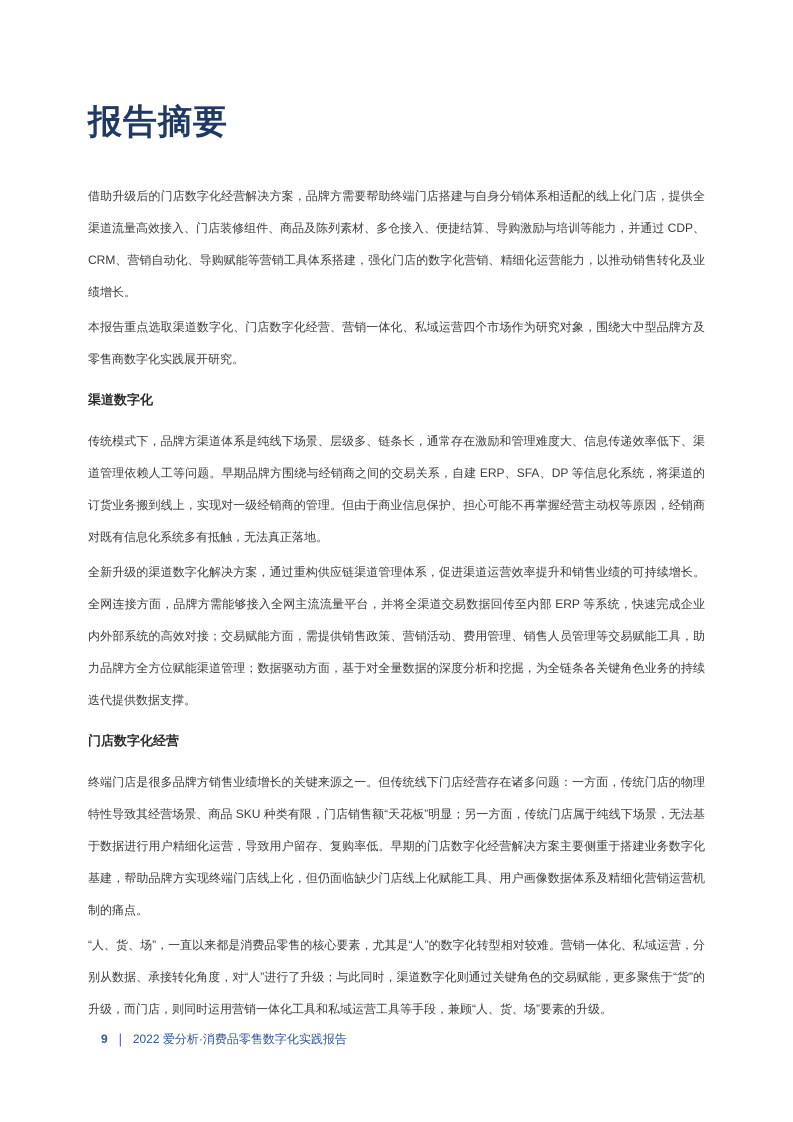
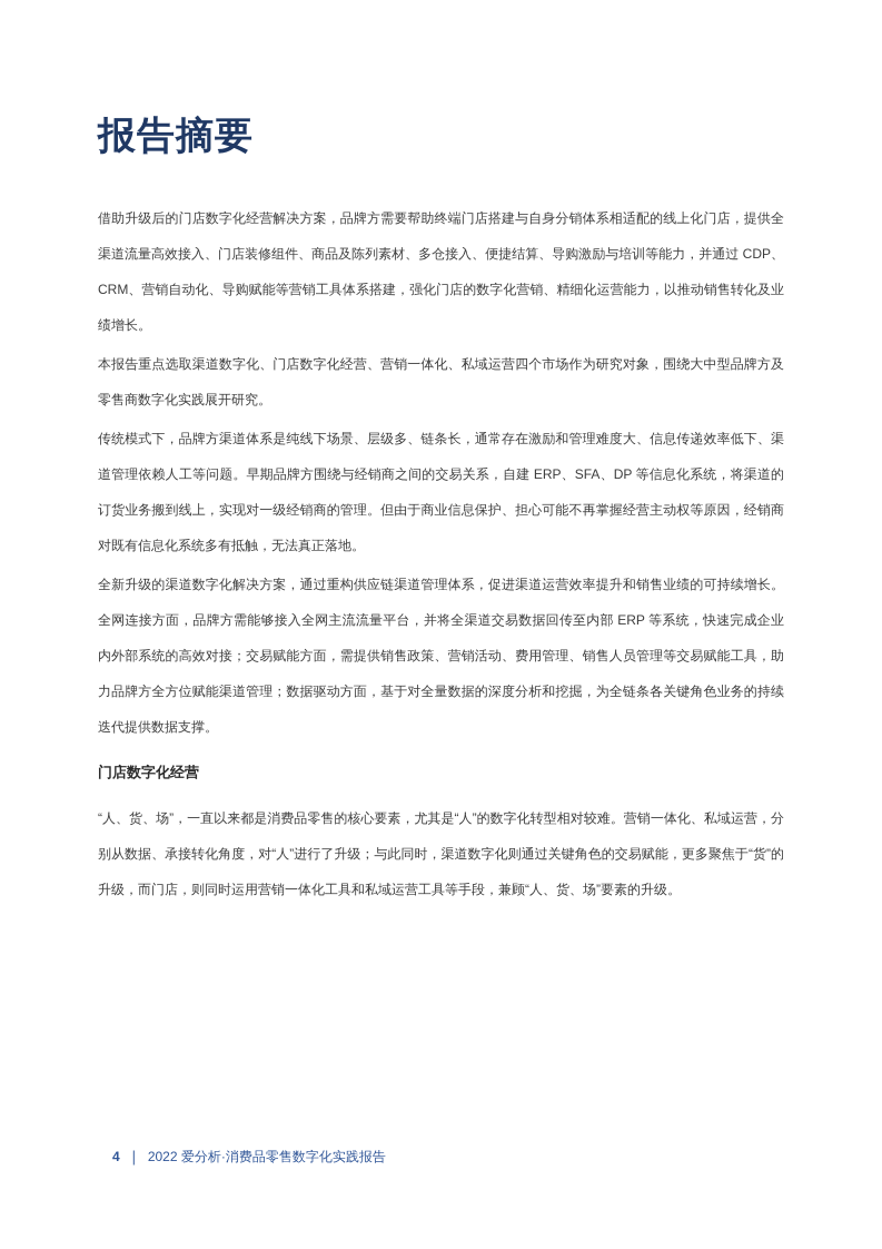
  报告摘要
  借助升级后的门店数字化经营解决方案，品牌方需要帮助终端门店搭建与自身分销体系相适配的线上化门店，提供全渠道流量高效接入、门店装修组件、商品及陈列素材、多仓接入、便捷结算、导购激励与培训等能力，并通过 CDP、CRM、营销自动化、导购赋能等营销工具体系搭建，强化门店的数字化营销、精细化运营能力，以推动销售转化及业绩增长。
  本报告重点选取渠道数字化、门店数字化经营、营销一体化、私域运营四个市场作为研究对象，围绕大中型品牌方及零售商数字化实践展开研究。
- 渠道数字化
  传统模式下，品牌方渠道体系是纯线下场景、层级多、链条长，通常存在激励和管理难度大、信息传递效率低下、渠道管理依赖人工等问题。早期品牌方围绕与经销商之间的交易关系，自建 ERP、SFA、DP 等信息化系统，将渠道的订货业务搬到线上，实现对一级经销商的管理。但由于商业信息保护、担心可能不再掌握经营主动权等原因，经销商对既有信息化系统多有抵触，无法真正落地。
  全新升级的渠道数字化解决方案，通过重构供应链渠道管理体系，促进渠道运营效率提升和销售业绩的可持续增长。全网连接方面，品牌方需能够接入全网主流流量平台，并将全渠道交易数据回传至内部 ERP 等系统，快速完成企业内外部系统的高效对接；交易赋能方面，需提供销售政策、营销活动、费用管理、销售人员管理等交易赋能工具，助力品牌方全方位赋能渠道管理；数据驱动方面，基于对全量数据的深度分析和挖掘，为全链条各关键角色业务的持续迭代提供数据支撑。
  门店数字化经营
- 终端门店是很多品牌方销售业绩增长的关键来源之一。但传统线下门店经营存在诸多问题：一方面，传统门店的物理特性导致其经营场景、商品 SKU 种类有限，门店销售额“天花板”明显；另一方面，传统门店属于纯线下场景，无法基于数据进行用户精细化运营，导致用户留存、复购率低。早期的门店数字化经营解决方案主要侧重于搭建业务数字化基建，帮助品牌方实现终端门店线上化，但仍面临缺少门店线上化赋能工具、用户画像数据体系及精细化营销运营机制的痛点。
  “人、货、场”，一直以来都是消费品零售的核心要素，尤其是“人”的数字化转型相对较难。营销一体化、私域运营，分别从数据、承接转化角度，对“人”进行了升级；与此同时，渠道数字化则通过关键角色的交易赋能，更多聚焦于“货”的升级，而门店，则同时运用营销一体化工具和私域运营工具等手段，兼顾“人、货、场”要素的升级。
- 9
+ 4
  |
  2022 爱分析·消费品零售数字化实践报告
